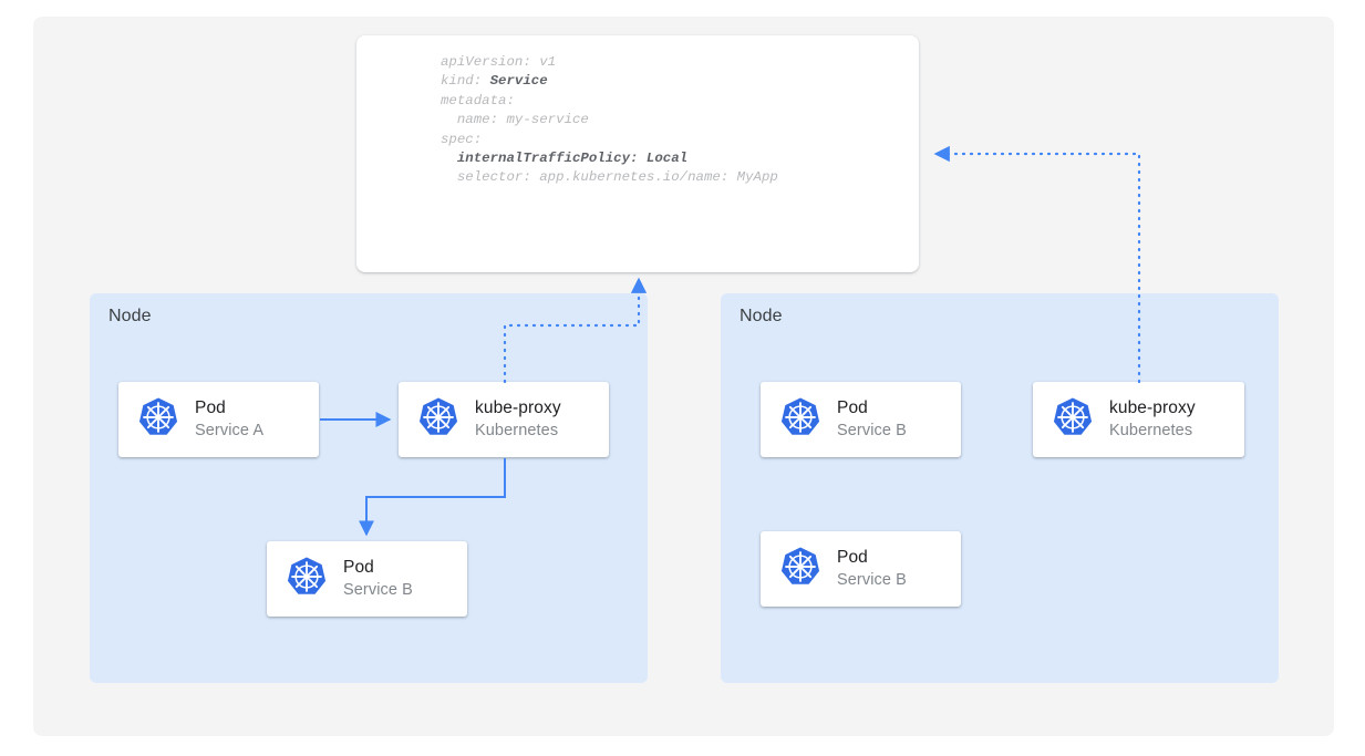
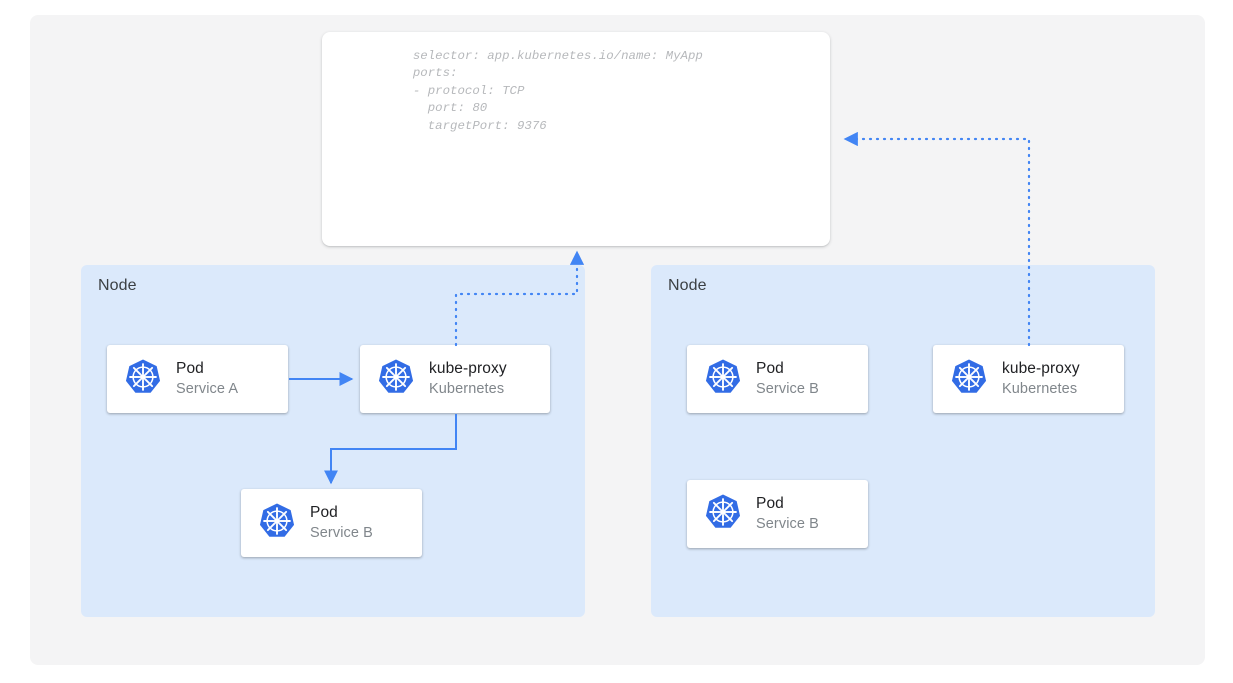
- apiVersion: v1
- kind: Service
- metadata:
- name: my-service
- spec:
- internalTrafficPolicy: Local
  selector: app.kubernetes.io/name: MyApp
+ ports:
+ - protocol: TCP
+ port: 80
+ targetPort: 9376
  Node
  Node
  Pod
  Service A
  kube-proxy
  Kubernetes
  Pod
  Service B
  Pod
  Service B
  kube-proxy
  Kubernetes
  Pod
  Service B
